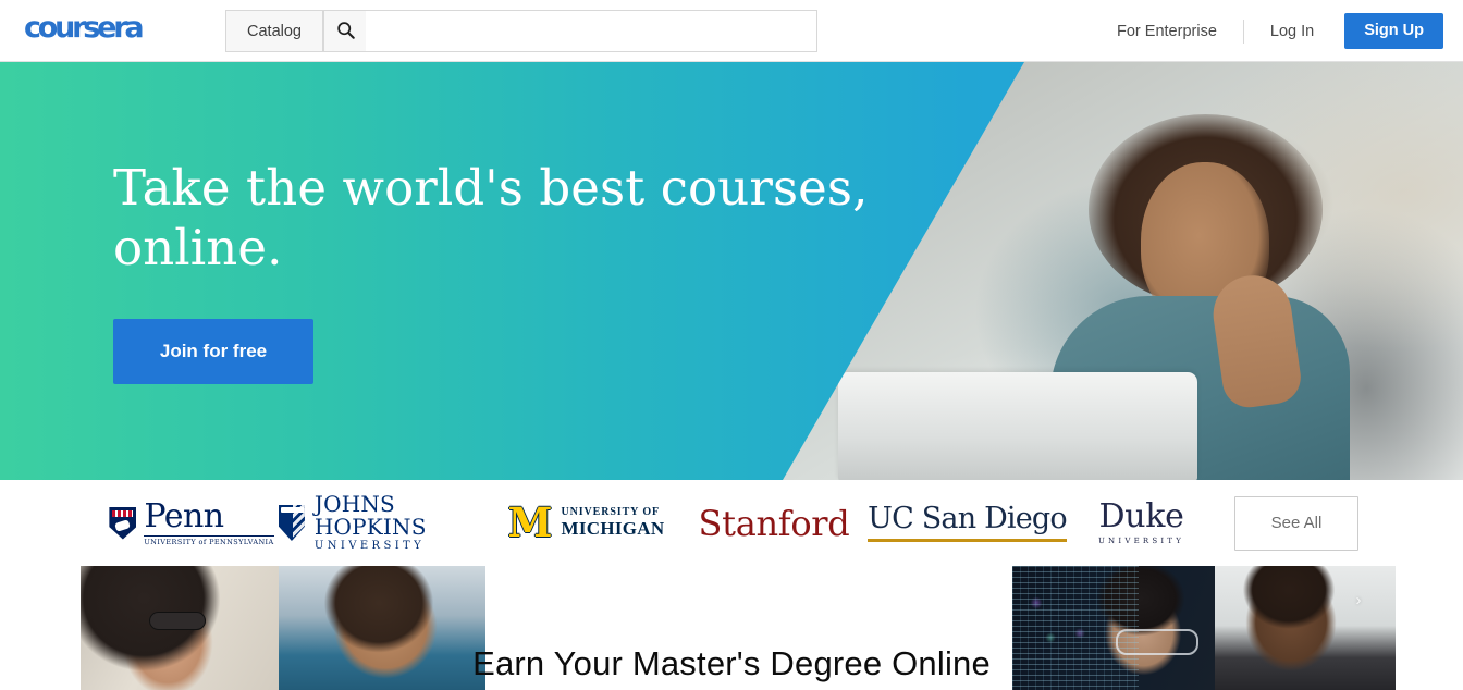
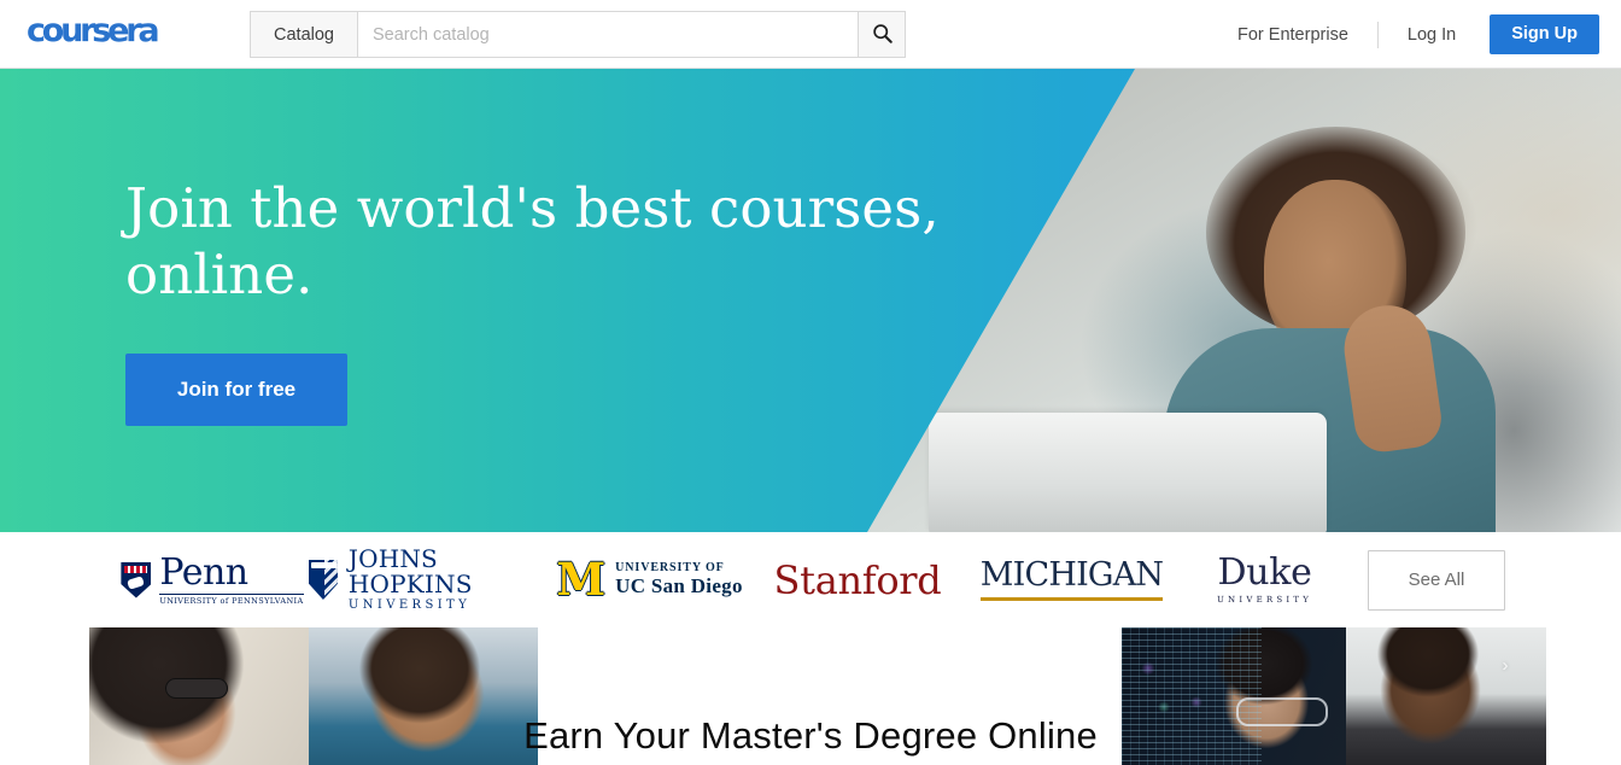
  coursera
  Catalog
+ Search catalog
  For Enterprise
  Log In
  Sign Up
- Take the world's best courses,
+ Join the world's best courses,
  online.
  Join for free
  Penn
  UNIVERSITY of PENNSYLVANIA
  JOHNS HOPKINS
  UNIVERSITY
  M
  UNIVERSITY OF
- MICHIGAN
+ UC San Diego
  Stanford
- UC San Diego
+ MICHIGAN
  Duke
  UNIVERSITY
  See All
  Earn Your Master's Degree Online
  ›
